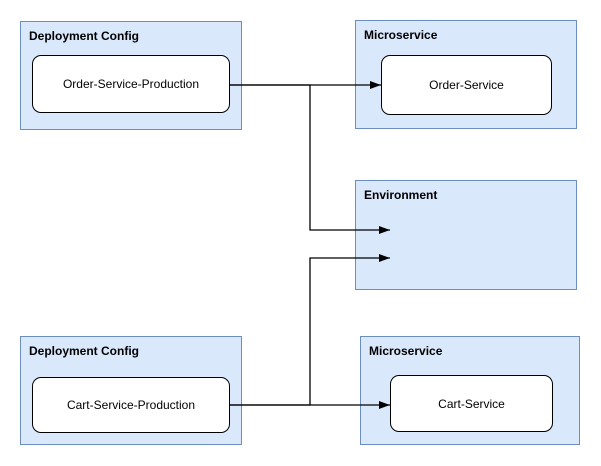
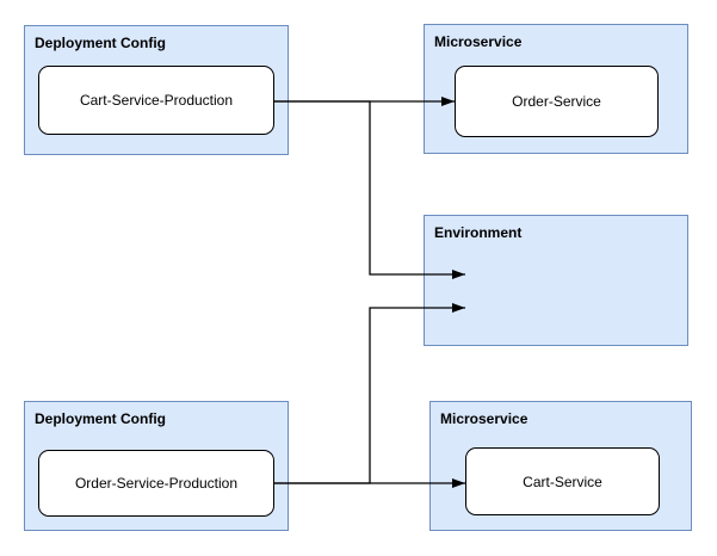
  Deployment Config
  Microservice
  Environment
  Deployment Config
  Microservice
- Order-Service-Production
+ Cart-Service-Production
  Order-Service
- Cart-Service-Production
+ Order-Service-Production
  Cart-Service
